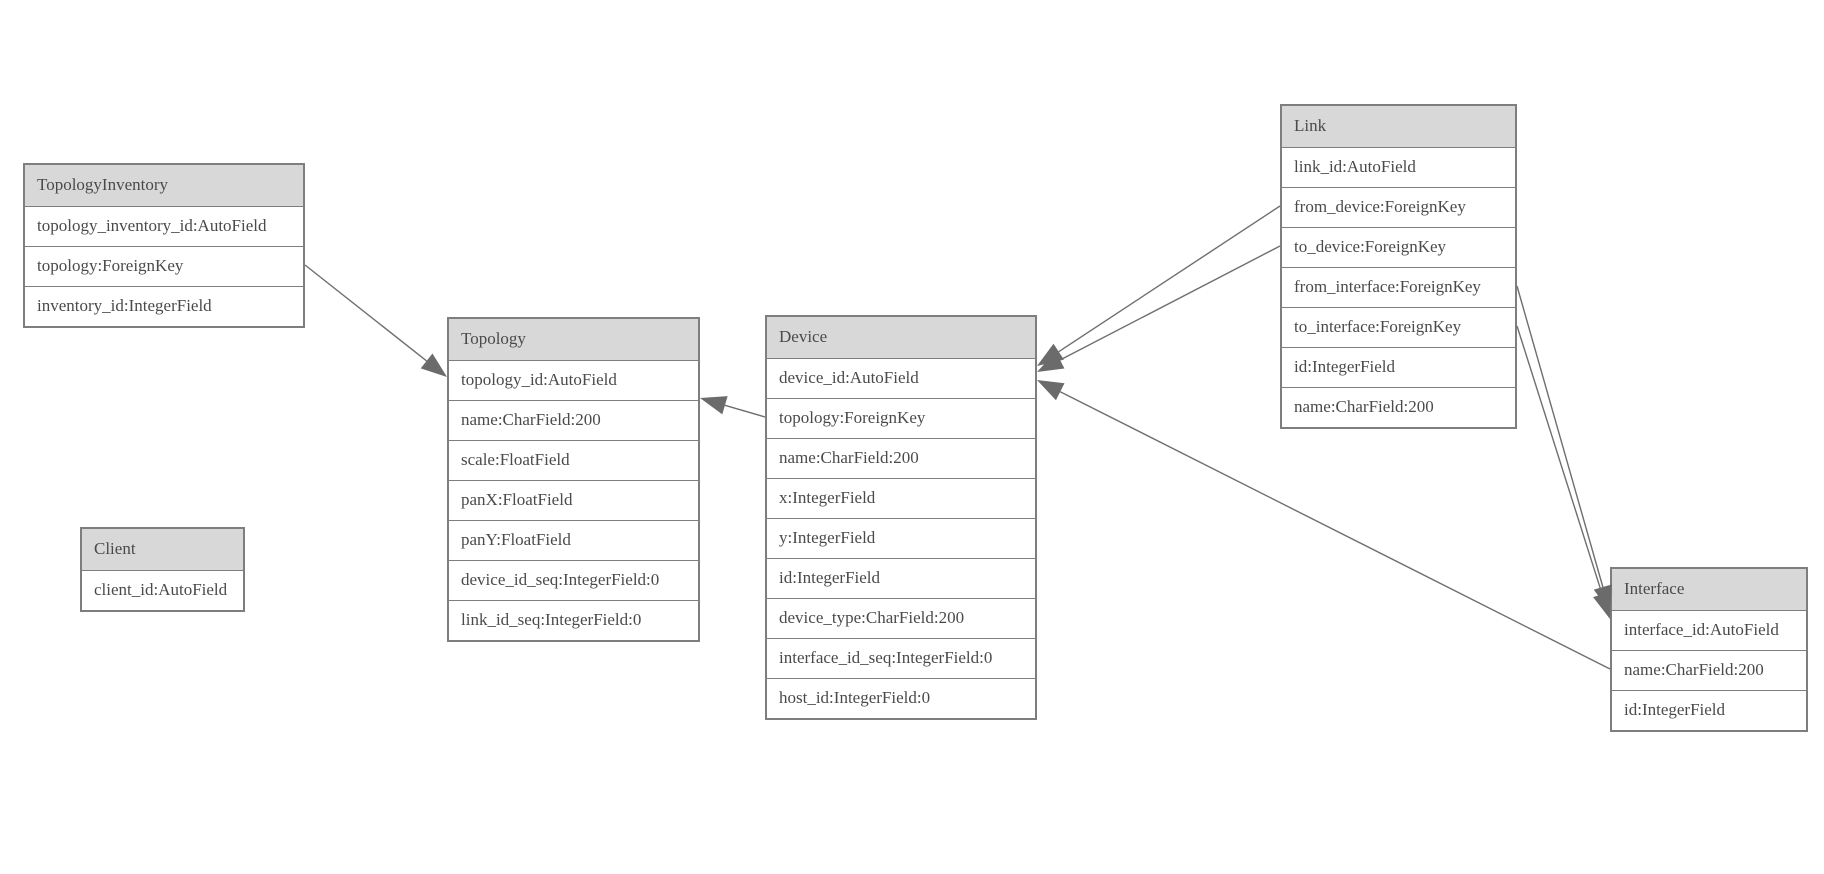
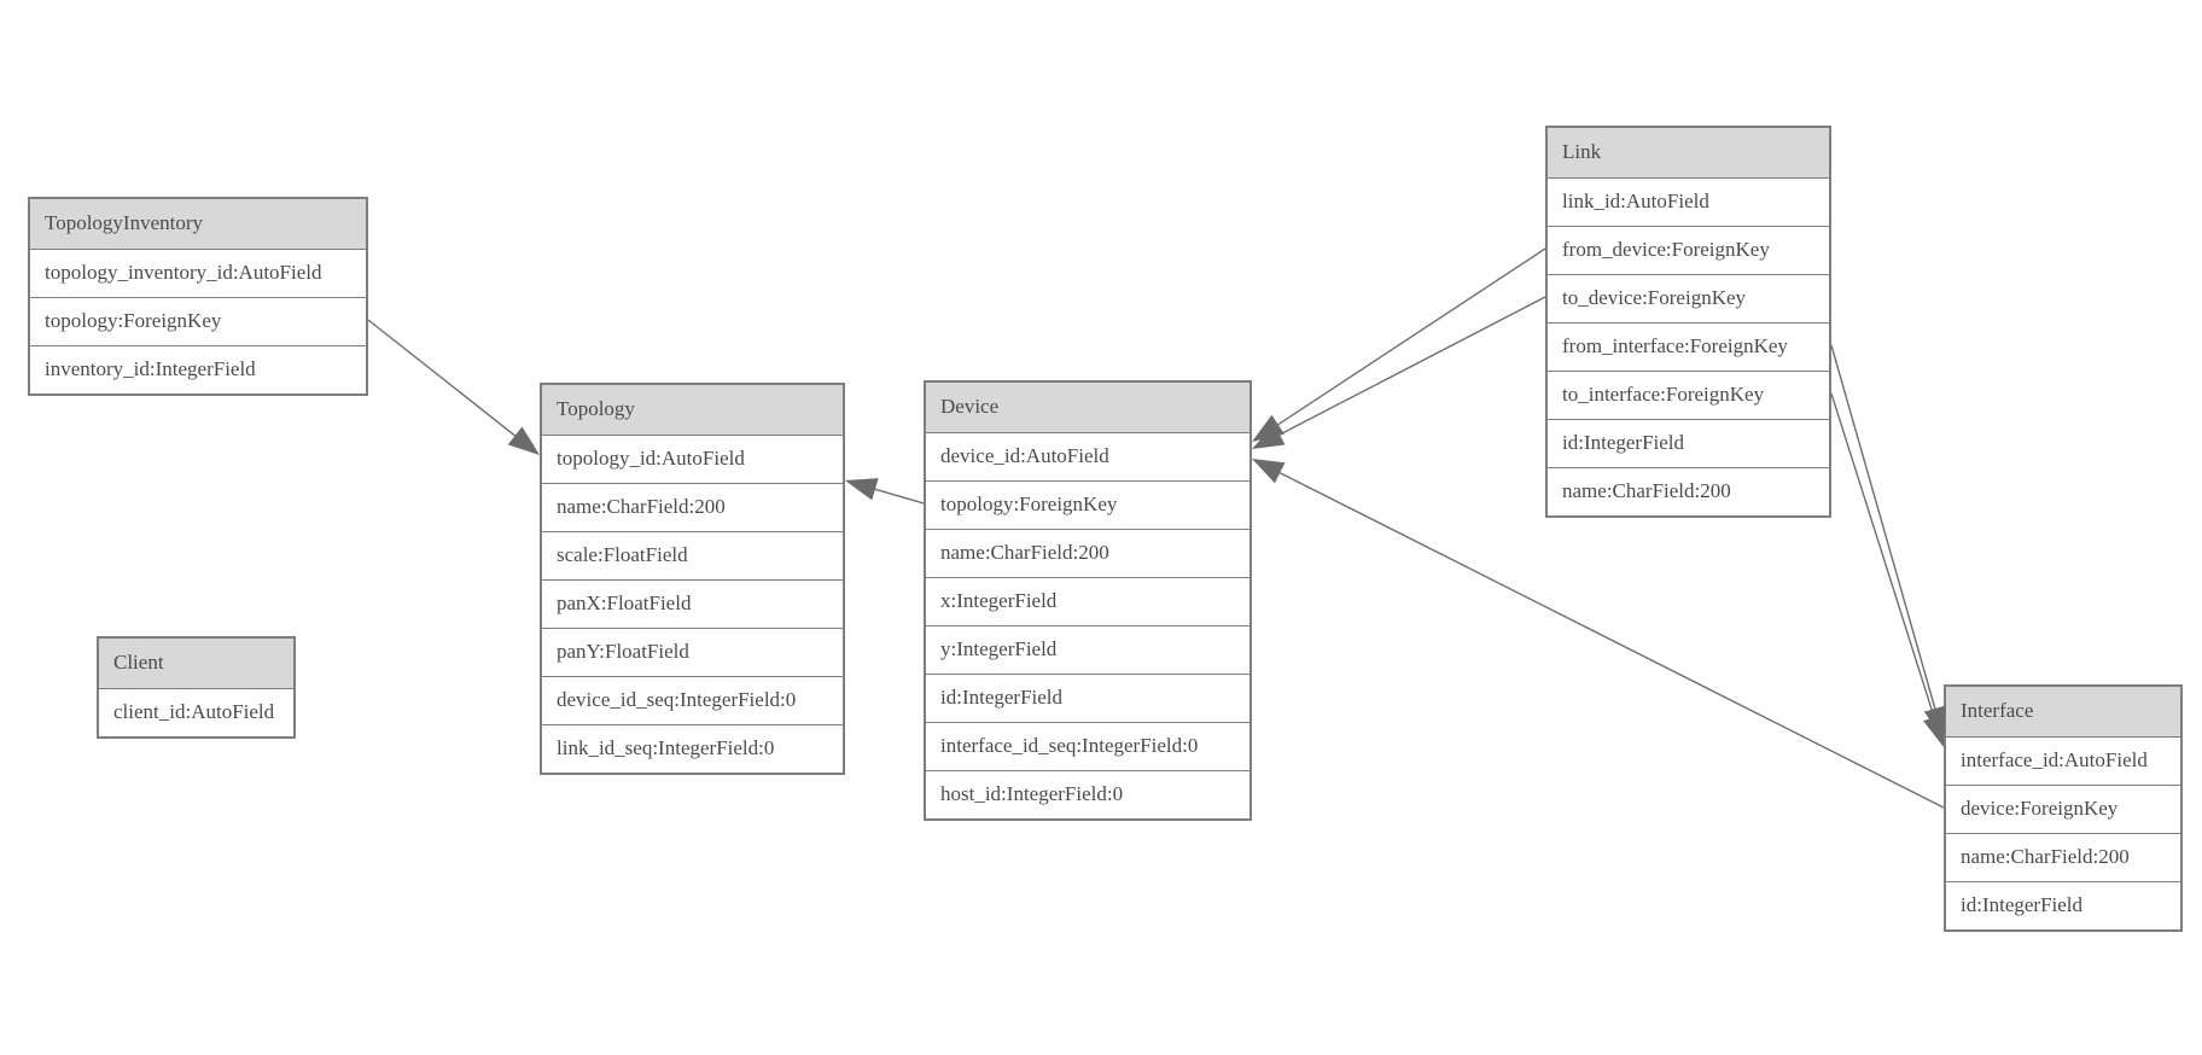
  TopologyInventory
  topology_inventory_id:AutoField
  topology:ForeignKey
  inventory_id:IntegerField
  Topology
  topology_id:AutoField
  name:CharField:200
  scale:FloatField
  panX:FloatField
  panY:FloatField
  device_id_seq:IntegerField:0
  link_id_seq:IntegerField:0
  Client
  client_id:AutoField
  Device
  device_id:AutoField
  topology:ForeignKey
  name:CharField:200
  x:IntegerField
  y:IntegerField
  id:IntegerField
- device_type:CharField:200
  interface_id_seq:IntegerField:0
  host_id:IntegerField:0
  Link
  link_id:AutoField
  from_device:ForeignKey
  to_device:ForeignKey
  from_interface:ForeignKey
  to_interface:ForeignKey
  id:IntegerField
  name:CharField:200
  Interface
  interface_id:AutoField
+ device:ForeignKey
  name:CharField:200
  id:IntegerField
